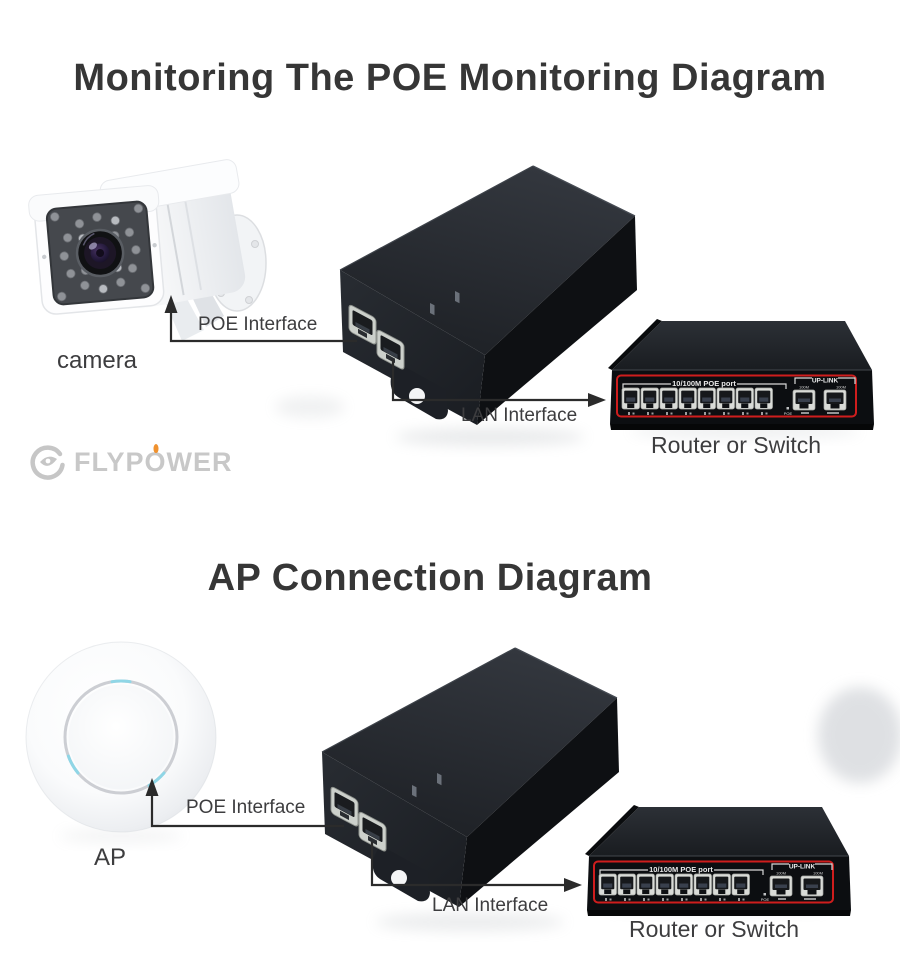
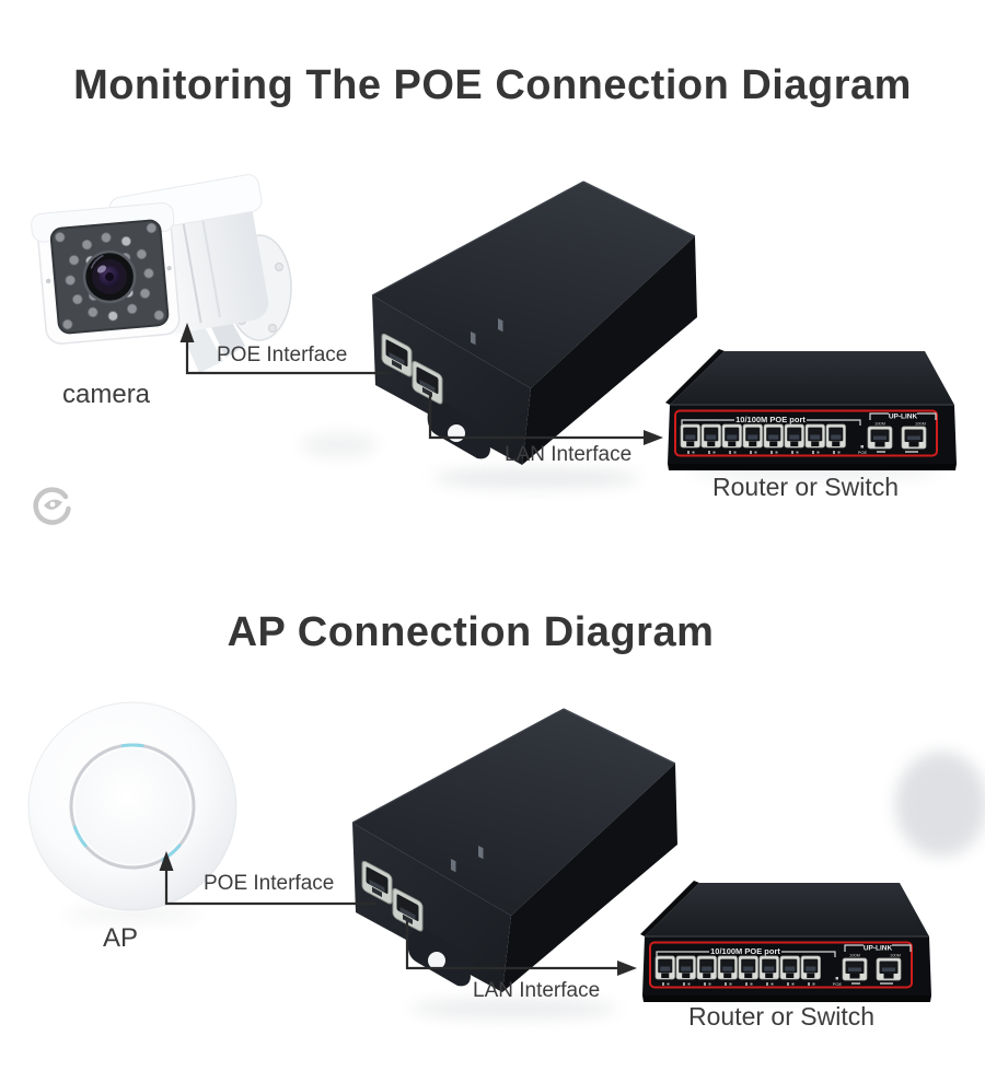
- Monitoring The POE Monitoring Diagram
+ Monitoring The POE Connection Diagram
  AP Connection Diagram
  POE Interface
  camera
  LAN Interface
  Router or Switch
  POE Interface
  AP
  LAN Interface
  Router or Switch
- FLYP
- O
- WER
